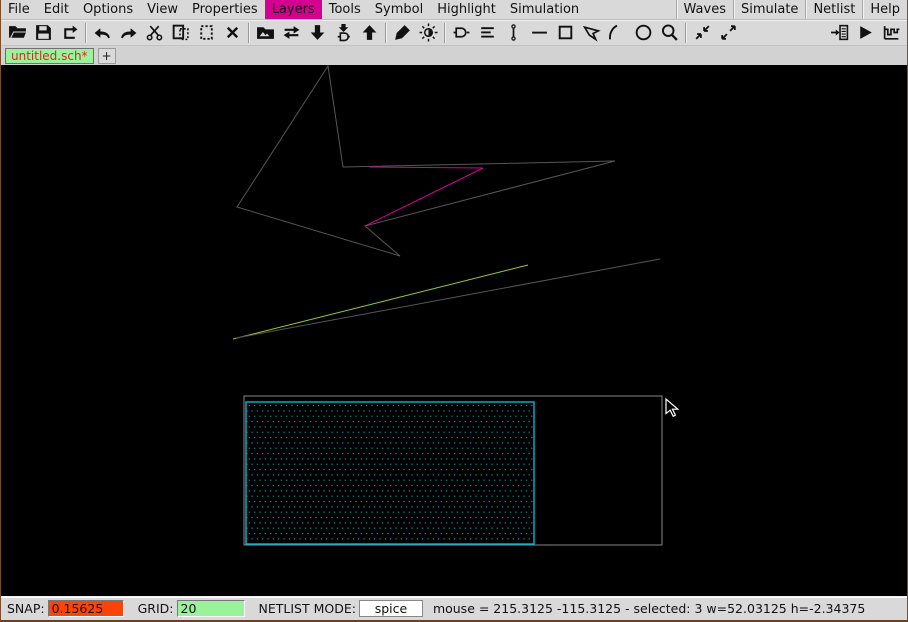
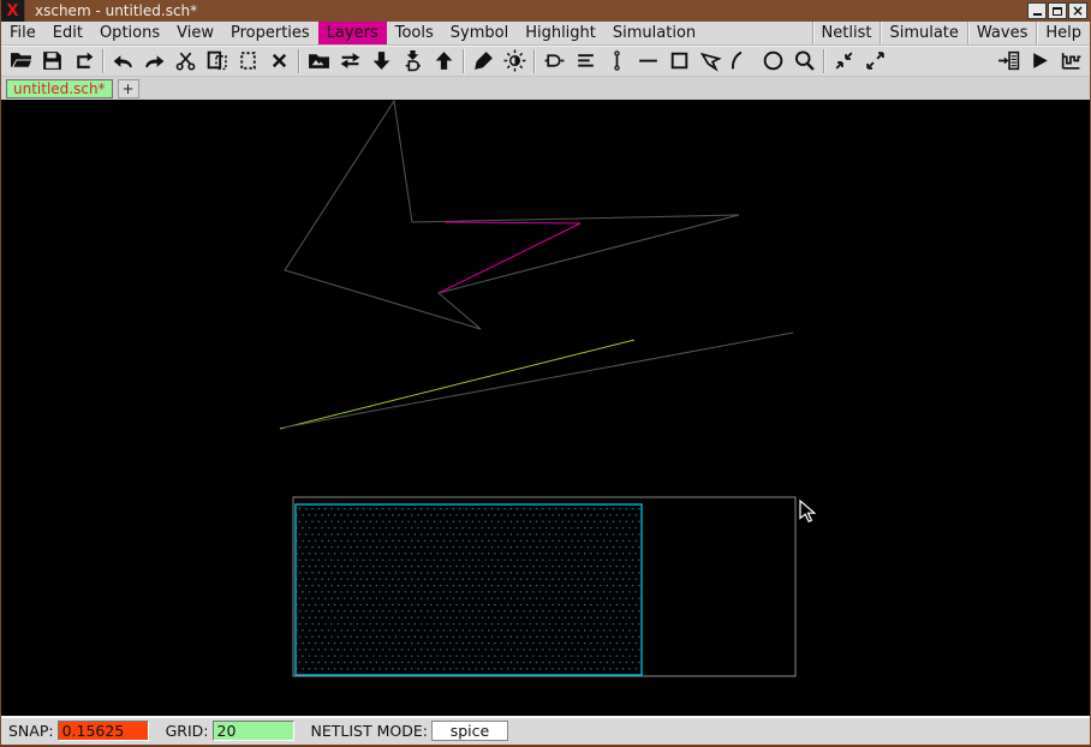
+ X
+ xschem - untitled.sch*
+ ×
  File
  Edit
  Options
  View
  Properties
  Layers
  Tools
  Symbol
  Highlight
  Simulation
- Waves
+ Netlist
  Simulate
- Netlist
+ Waves
  Help
  untitled.sch*
  +
  SNAP:
  0.15625
  GRID:
  20
  NETLIST MODE:
  spice
- mouse = 215.3125 -115.3125 - selected: 3 w=52.03125 h=-2.34375
